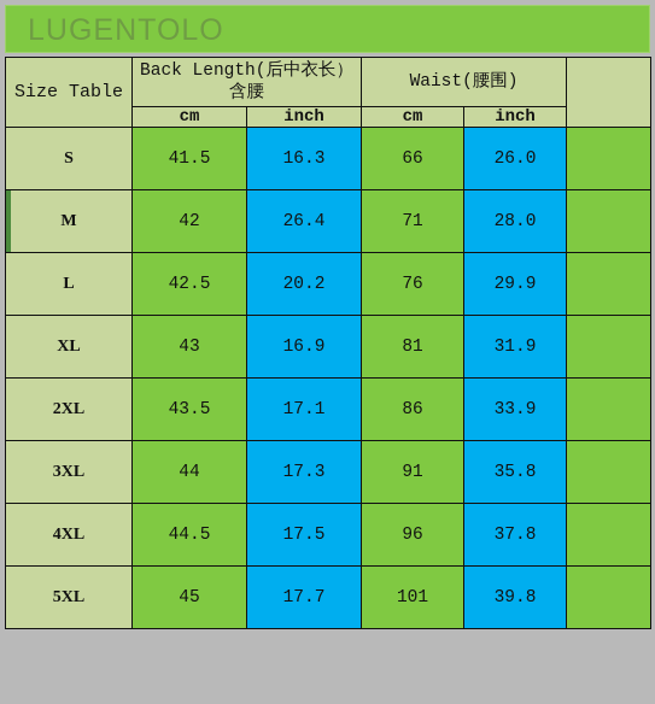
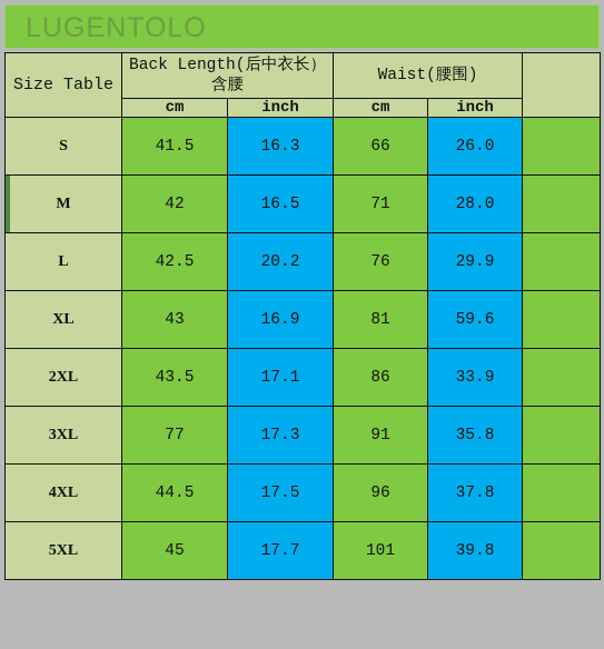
  LUGENTOLO
  Size Table	Back Length(后中衣长）含腰	Waist(腰围)
  cm	inch	cm	inch
  S	41.5	16.3	66	26.0
- M	42	26.4	71	28.0
+ M	42	16.5	71	28.0
  L	42.5	20.2	76	29.9
- XL	43	16.9	81	31.9
+ XL	43	16.9	81	59.6
  2XL	43.5	17.1	86	33.9
- 3XL	44	17.3	91	35.8
+ 3XL	77	17.3	91	35.8
  4XL	44.5	17.5	96	37.8
  5XL	45	17.7	101	39.8
